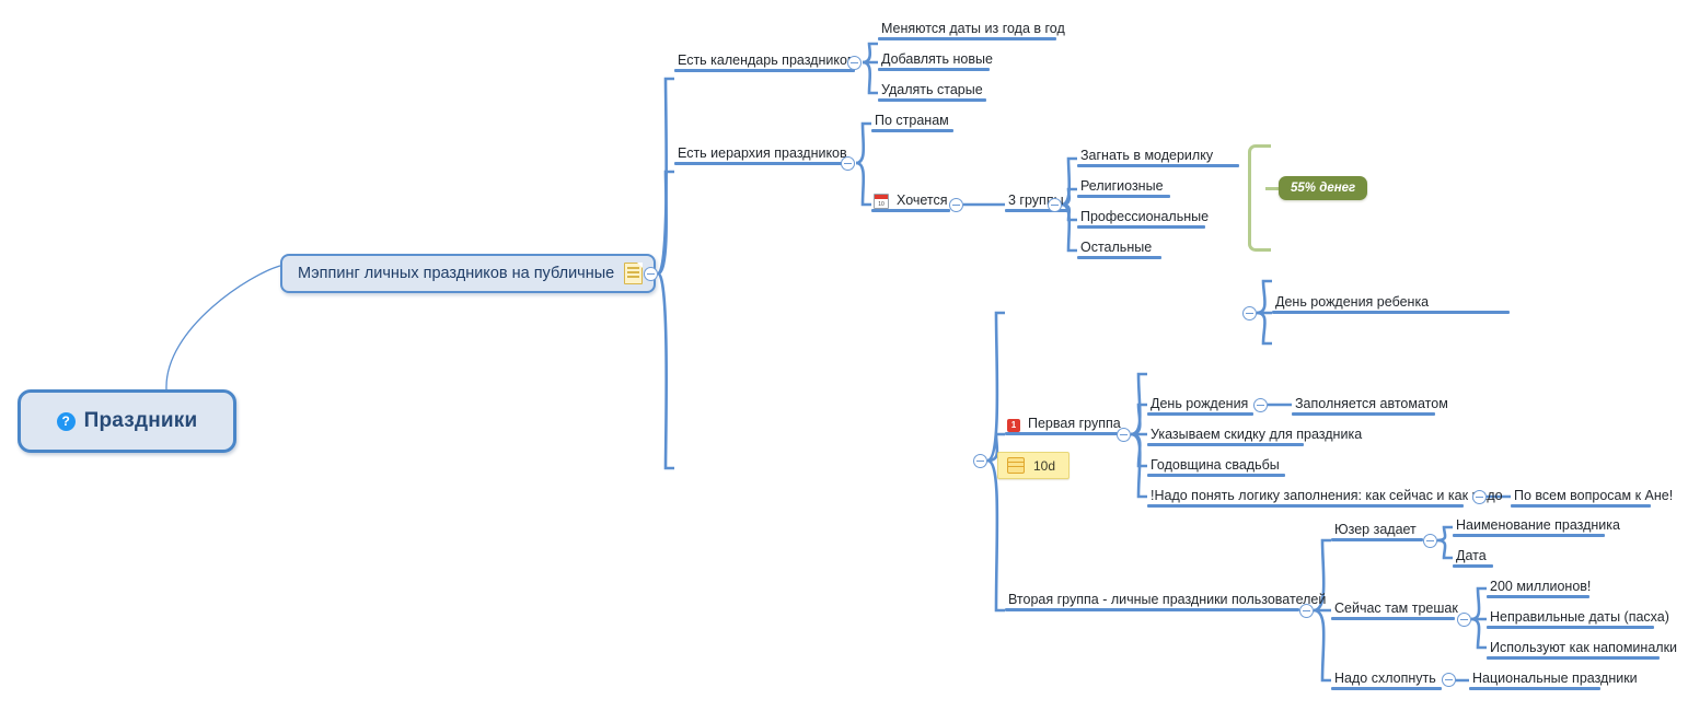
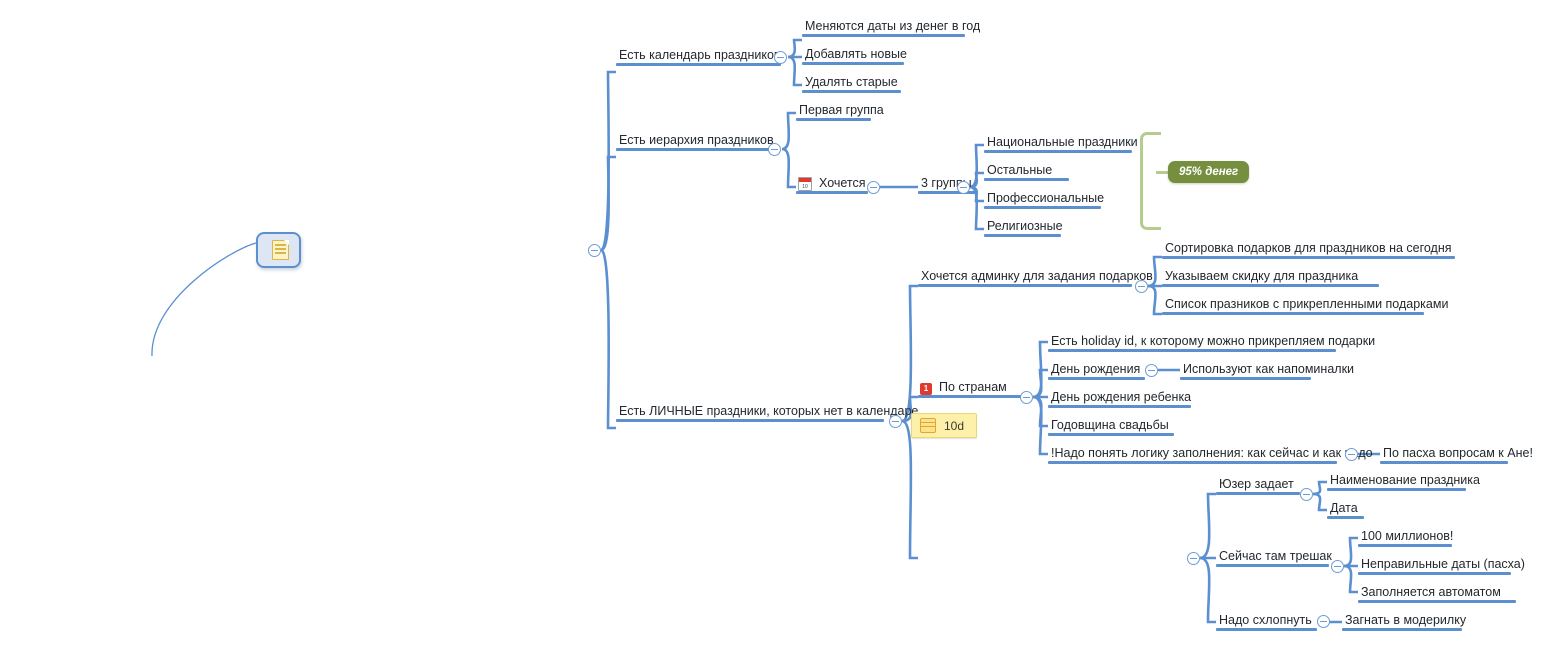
- ?
- Праздники
- Мэппинг личных праздников на публичные
  Есть календарь празднико
- Меняются даты из года в год
+ Меняются даты из денег в год
  Добавлять новые
  Удалять старые
  Есть иерархия праздников
- По странам
+ Первая группа
  Хочется
  3 груп
- Загнать в модерилку
+ Национальные праздники
- Религиозные
+ Остальные
  Профессиональные
- Остальные
+ Религиозные
- 55% денег
+ 95% денег
+ Есть ЛИЧНЫЕ праздники, которых нет в календаре
+ Хочется админку для задания подарков
+ Сортировка подарков для праздников на сегодня
- День рождения ребенка
+ Указываем скидку для праздника
+ Список празников с прикрепленными подарками
  1
- Первая группа
+ По странам
  10d
+ Есть holiday id, к которому можно прикрепляем подарки
  День рождения
- Заполняется автоматом
+ Используют как напоминалки
- Указываем скидку для праздника
+ День рождения ребенка
  Годовщина свадьбы
  !Надо понять логику заполнения: как сейчас и какдо
- По всем вопросам к Ане!
+ По пасха вопросам к Ане!
- Вторая группа - личные праздники пользователей
  Юзер задает
  Наименование праздника
  Дата
  Сейчас там трешак
- 200 миллионов!
+ 100 миллионов!
  Неправильные даты (пасха)
- Используют как напоминалки
+ Заполняется автоматом
  Надо схлопнуть
- Национальные праздники
+ Загнать в модерилку
